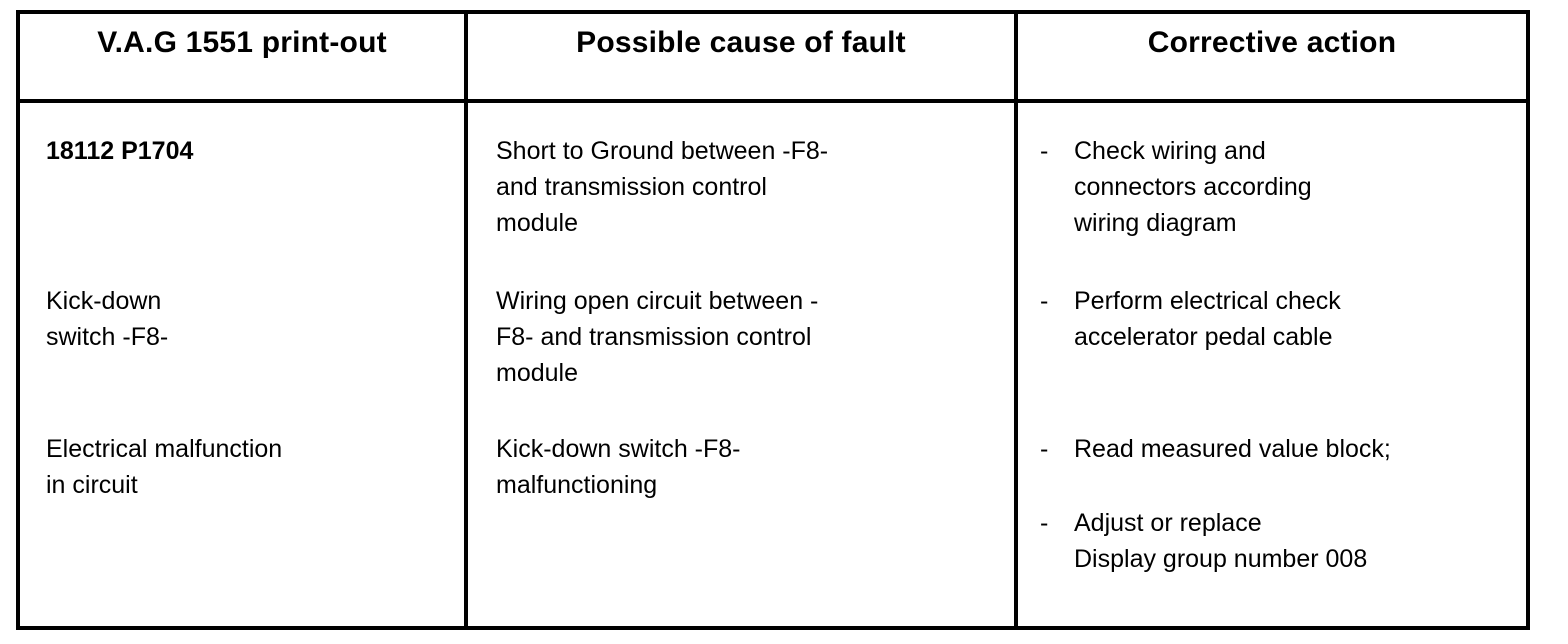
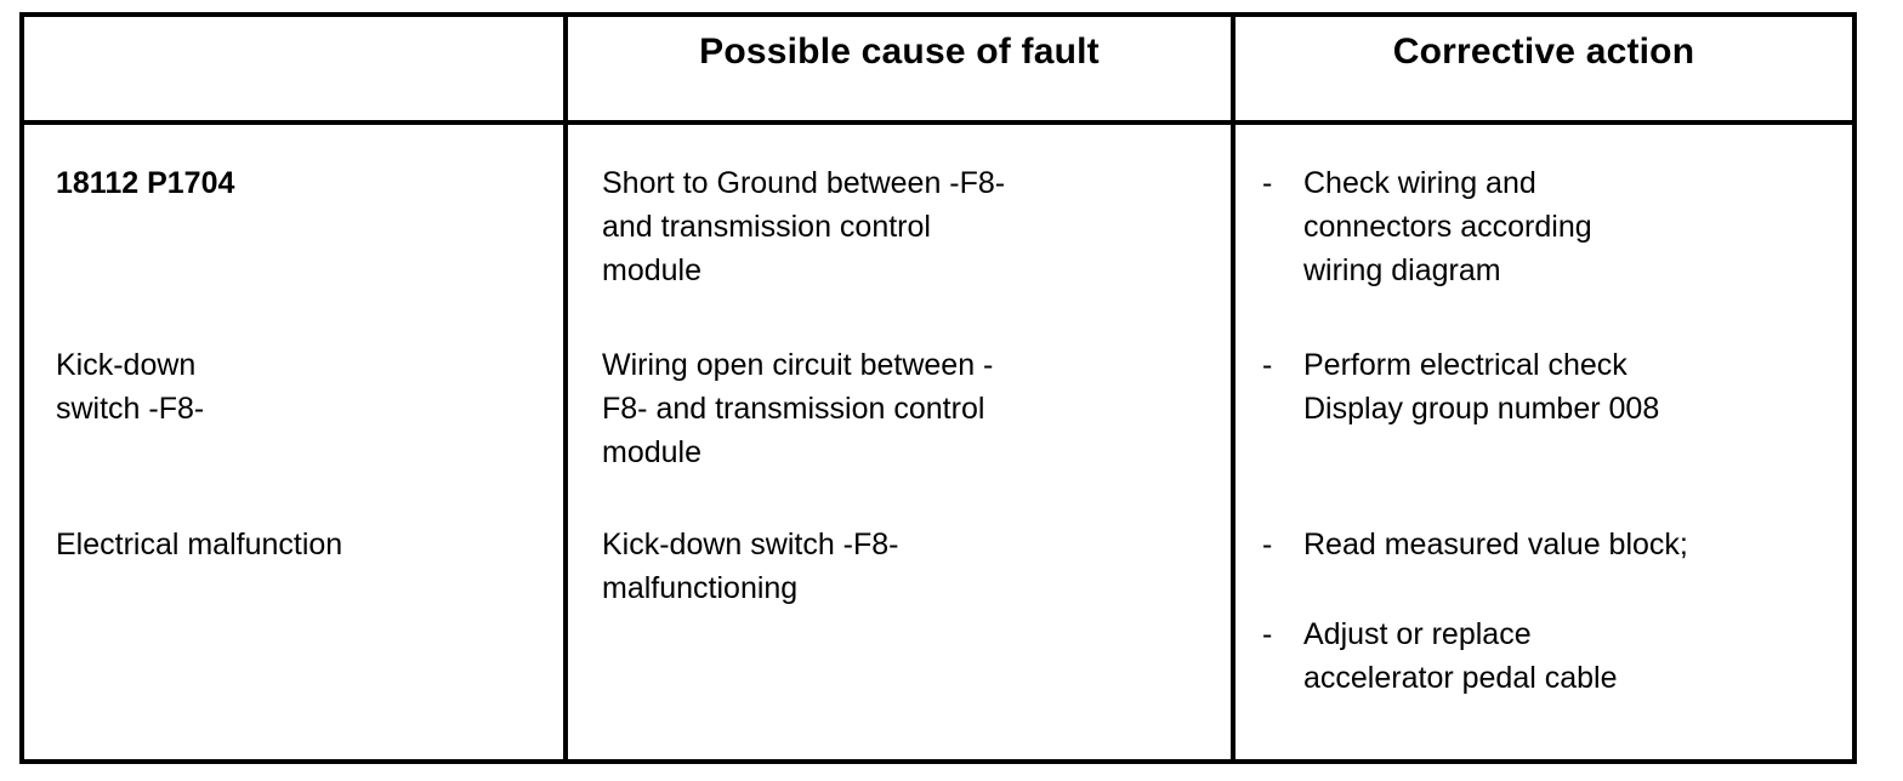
- V.A.G 1551 print-out
  Possible cause of fault
  Corrective action
  18112 P1704
  Kick-down
  switch -F8-
  Electrical malfunction
- in circuit
  Short to Ground between -F8-
  and transmission control
  module
  Wiring open circuit between -
  F8- and transmission control
  module
  Kick-down switch -F8-
  malfunctioning
  -
  Check wiring and
  connectors according
  wiring diagram
  -
  Perform electrical check
- accelerator pedal cable
+ Display group number 008
  -
  Read measured value block;
  -
  Adjust or replace
- Display group number 008
+ accelerator pedal cable
